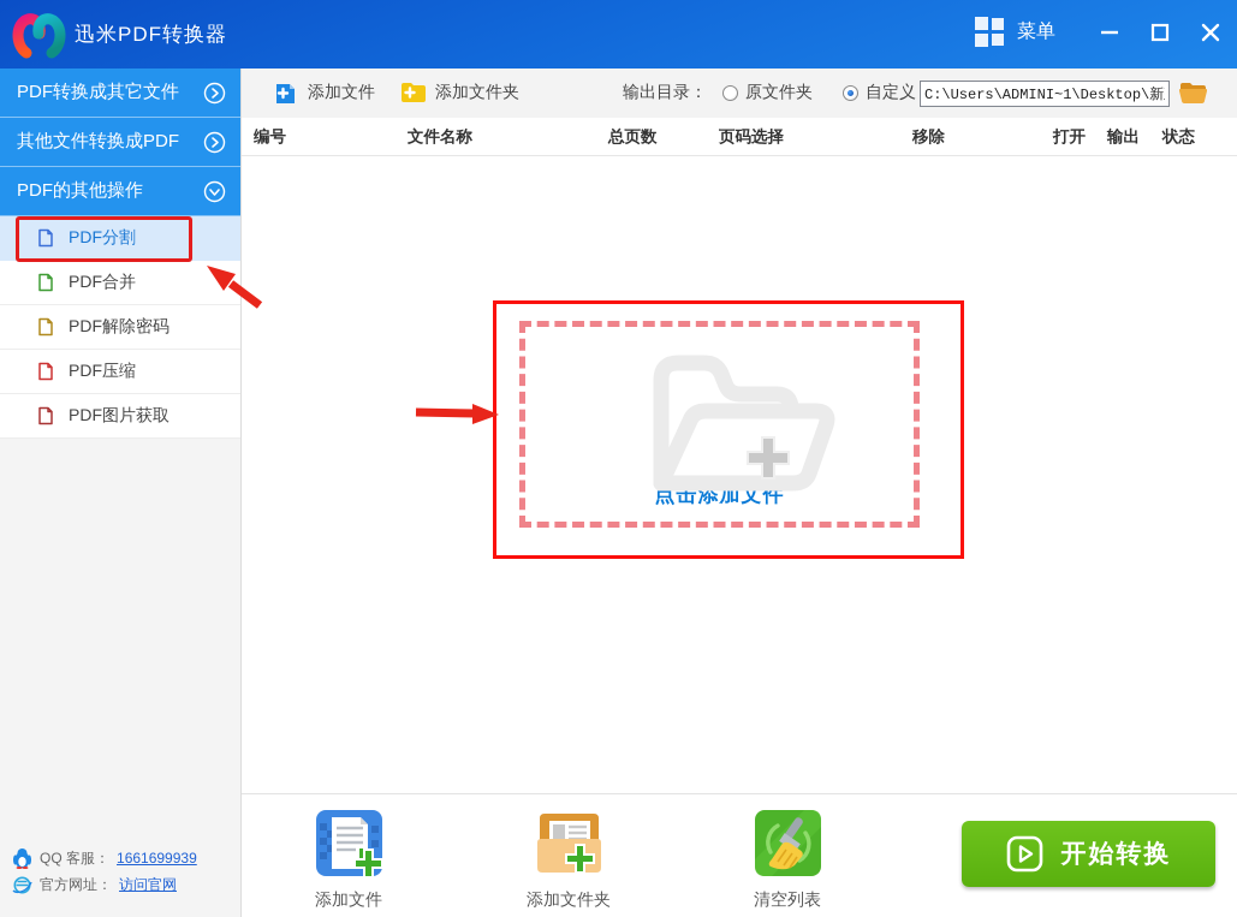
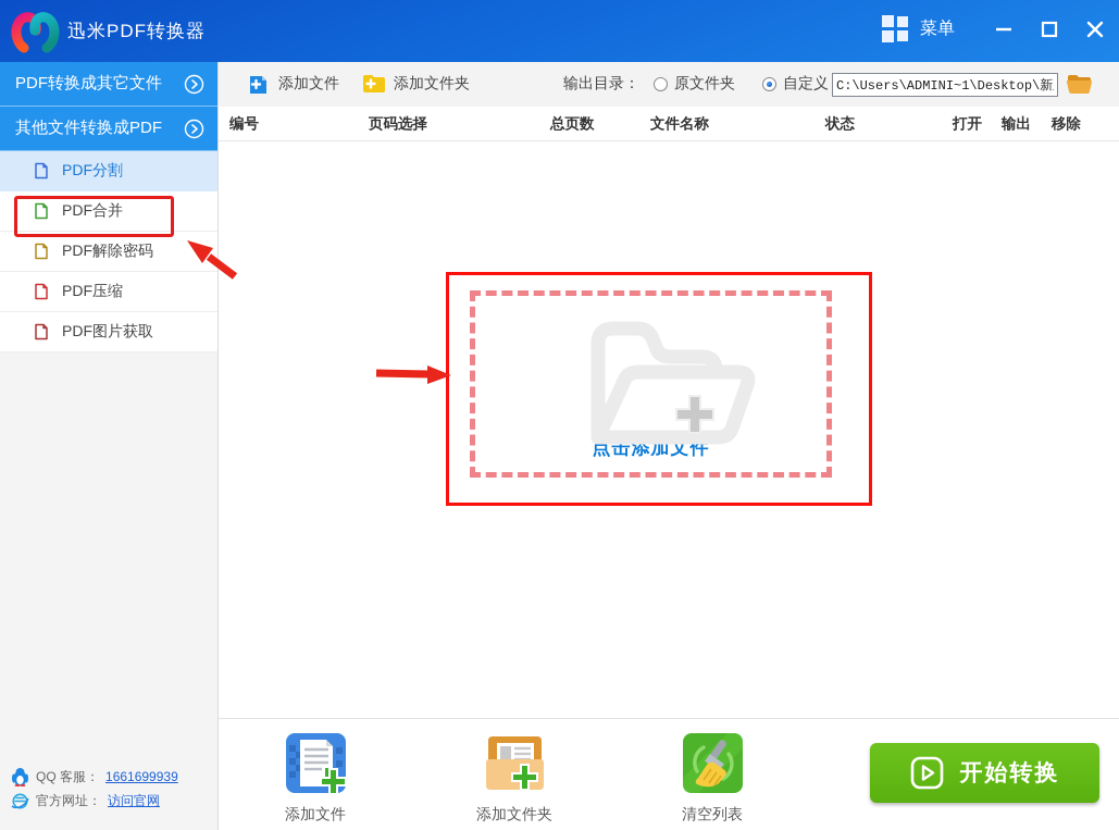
  迅米PDF转换器
  菜单
  PDF转换成其它文件
  其他文件转换成PDF
- PDF的其他操作
  PDF分割
  PDF合并
  PDF解除密码
  PDF压缩
  PDF图片获取
  QQ 客服：
  1661699939
  官方网址：
  访问官网
  添加文件
  添加文件夹
  输出目录：
  原文件夹
  自定义
  C:\Users\ADMINI~1\Desktop\新
  编号
- 文件名称
+ 页码选择
  总页数
- 页码选择
+ 文件名称
- 移除
+ 状态
  打开
  输出
- 状态
+ 移除
  点击添加文件
  添加文件
  添加文件夹
  清空列表
  开始转换
